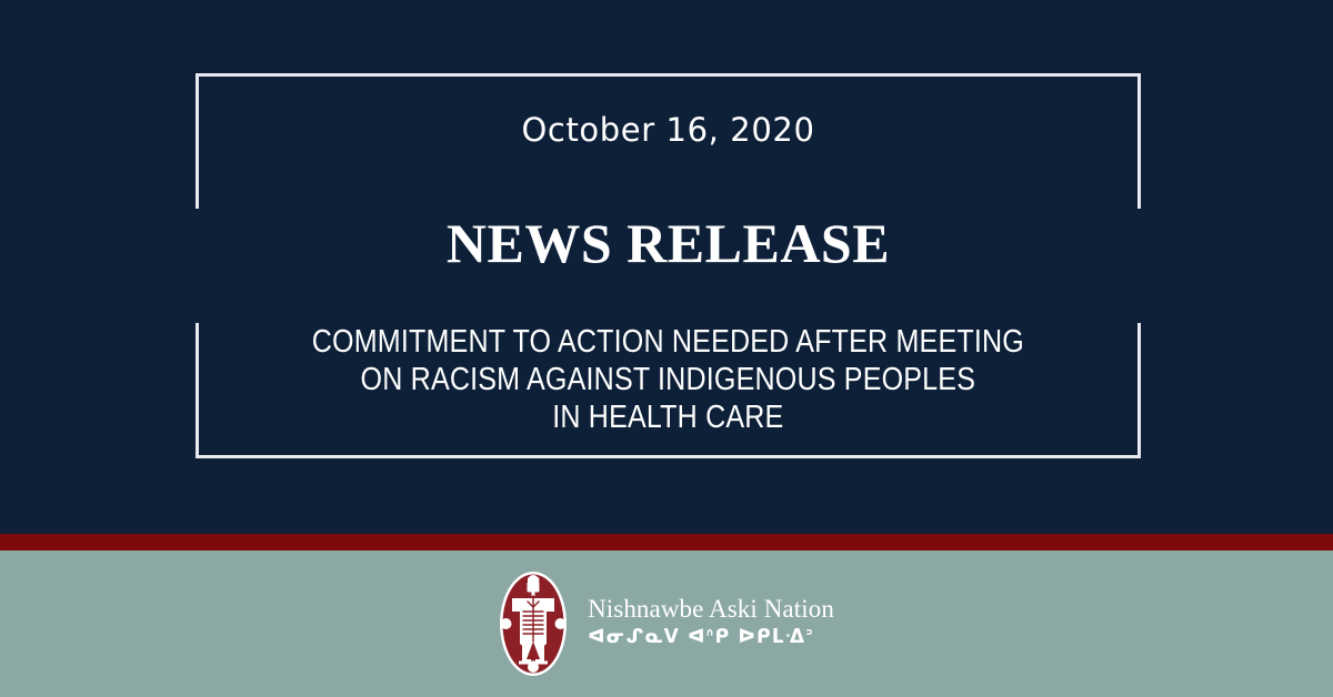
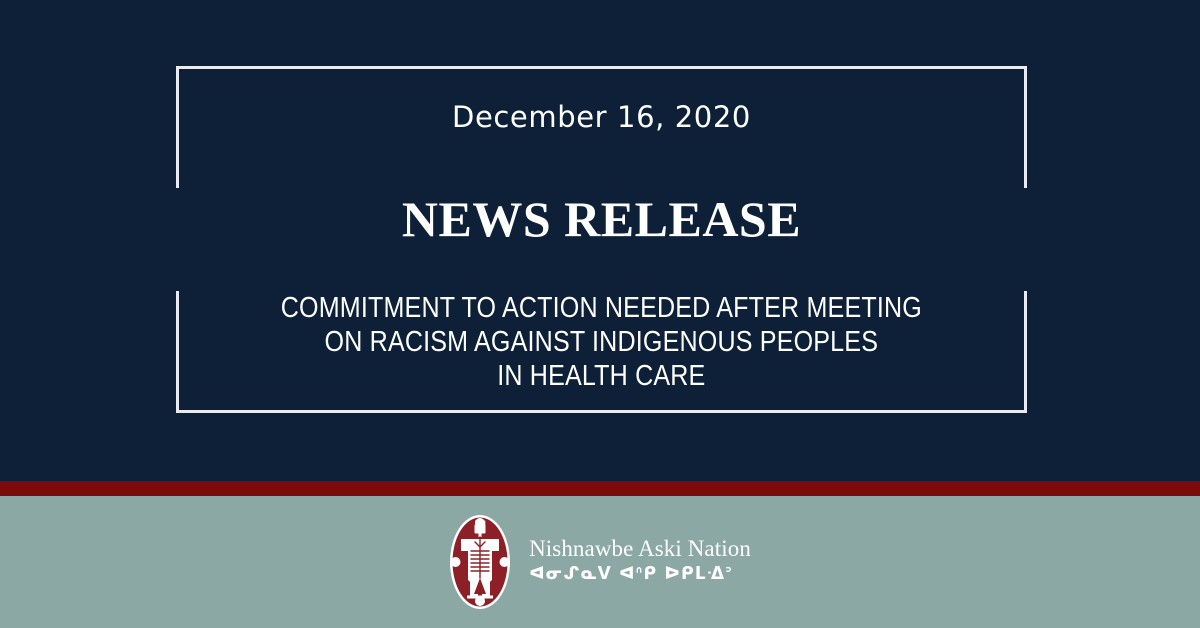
- October 16, 2020
+ December 16, 2020
  NEWS RELEASE
  COMMITMENT TO ACTION NEEDED AFTER MEETING
  ON RACISM AGAINST INDIGENOUS PEOPLES
  IN HEALTH CARE
  Nishnawbe Aski Nation
  ᐊᓂᔑᓇᐯ ᐊᐢᑭ ᐅᑭᒪᐎᐣ
